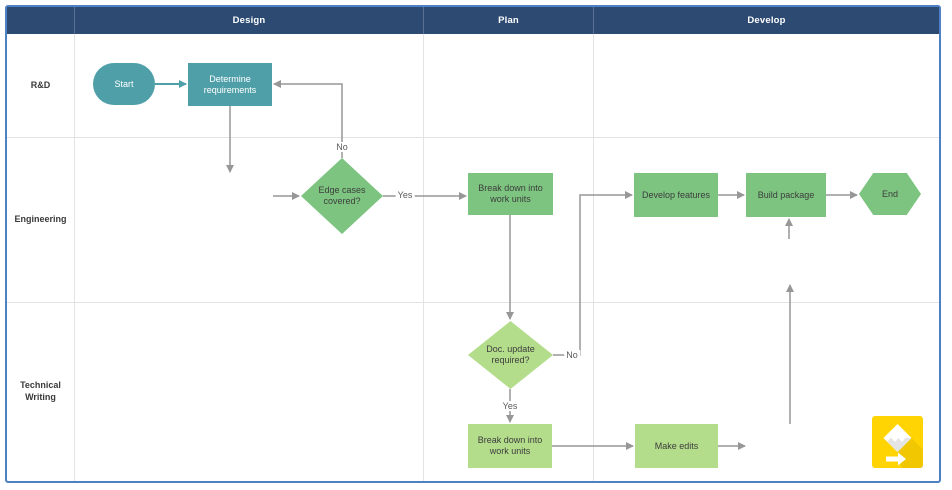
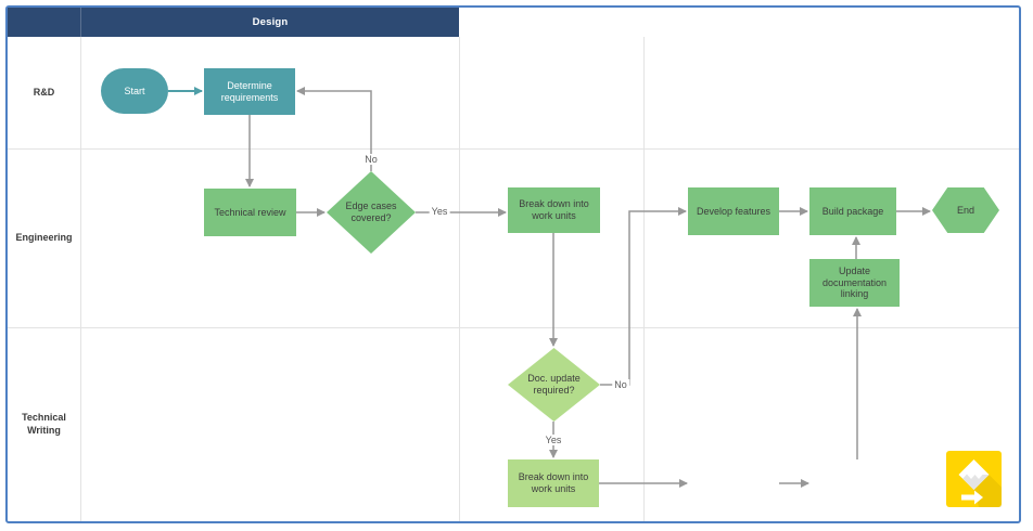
  Design
- Plan
- Develop
  R&D
  Engineering
  Technical Writing
  No
  Yes
  No
  Yes
  Start
  Determine requirements
+ Technical review
  Edge cases covered?
  Break down into work units
  Develop features
  Build package
  End
+ Update documentation linking
  Doc. update required?
  Break down into work units
- Make edits
